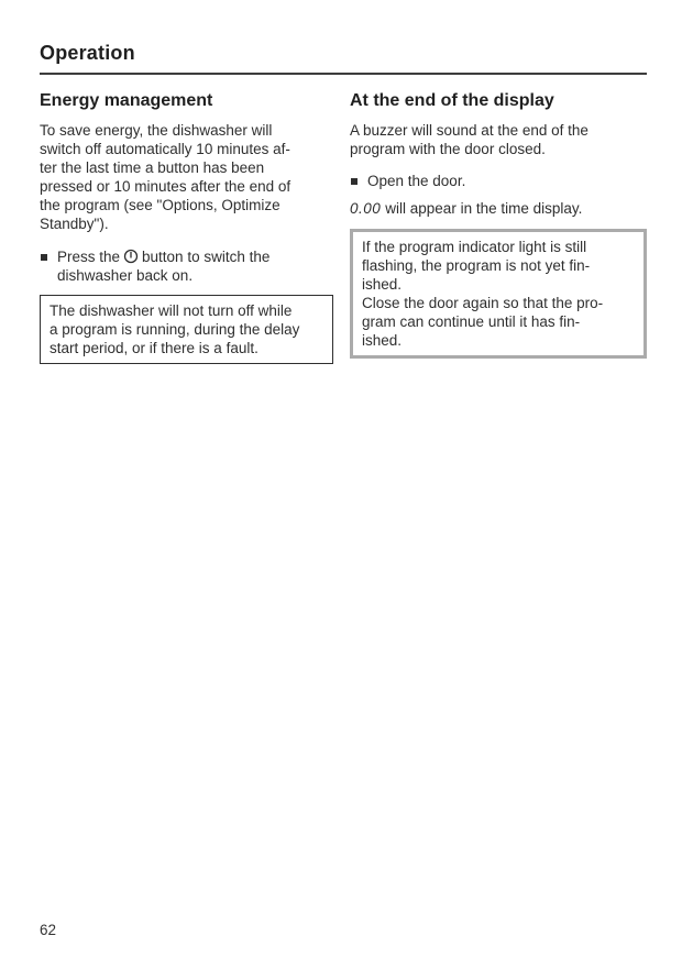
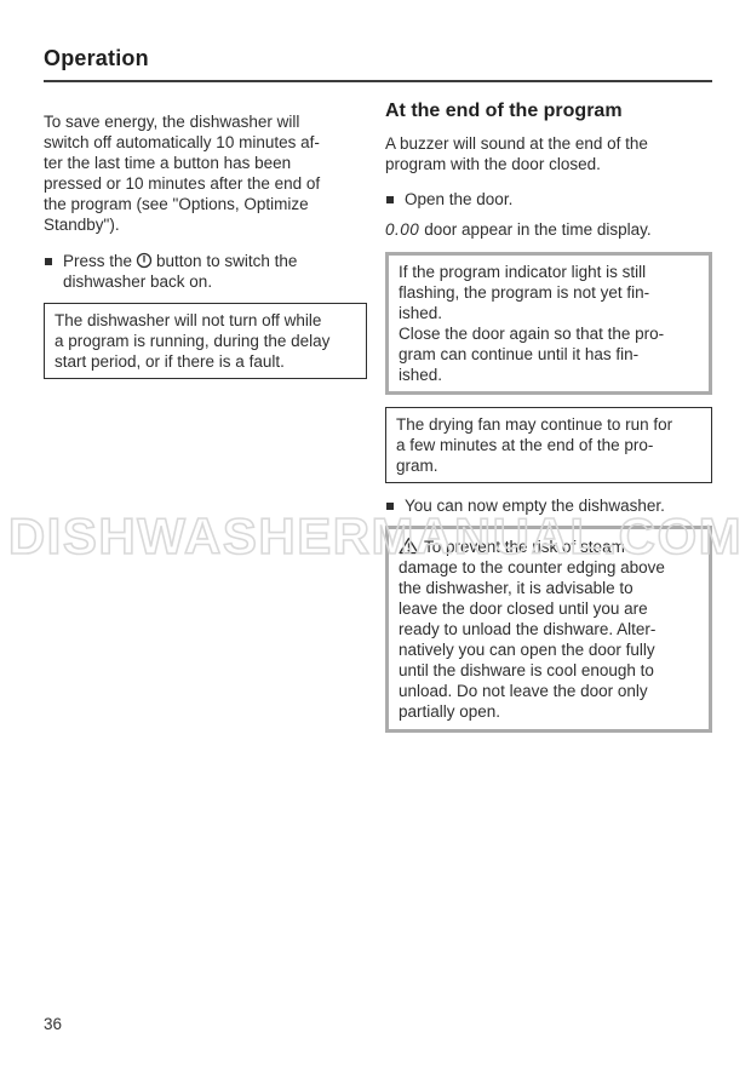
  Operation
- Energy management
  To save energy, the dishwasher will
  switch off automatically 10 minutes af-
  ter the last time a button has been
  pressed or 10 minutes after the end of
  the program (see "Options, Optimize
  Standby").
  Press the button to switch the
  dishwasher back on.
  The dishwasher will not turn off while
  a program is running, during the delay
  start period, or if there is a fault.
- At the end of the display
+ At the end of the program
  A buzzer will sound at the end of the
  program with the door closed.
  Open the door.
- 0.00 will appear in the time display.
+ 0.00 door appear in the time display.
  If the program indicator light is still
  flashing, the program is not yet fin-
  ished.
  Close the door again so that the pro-
  gram can continue until it has fin-
  ished.
+ The drying fan may continue to run for
+ a few minutes at the end of the pro-
+ gram.
+ You can now empty the dishwasher.
+ To prevent the risk of steam
+ damage to the counter edging above
+ the dishwasher, it is advisable to
+ leave the door closed until you are
+ ready to unload the dishware. Alter-
+ natively you can open the door fully
+ until the dishware is cool enough to
+ unload. Do not leave the door only
+ partially open.
+ DISHWASHERMANUAL.COM
- 62
+ 36
